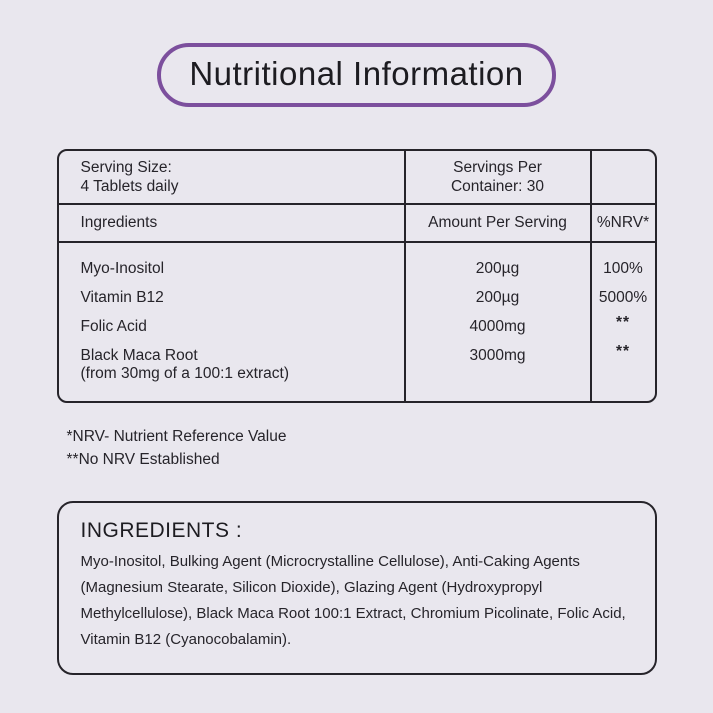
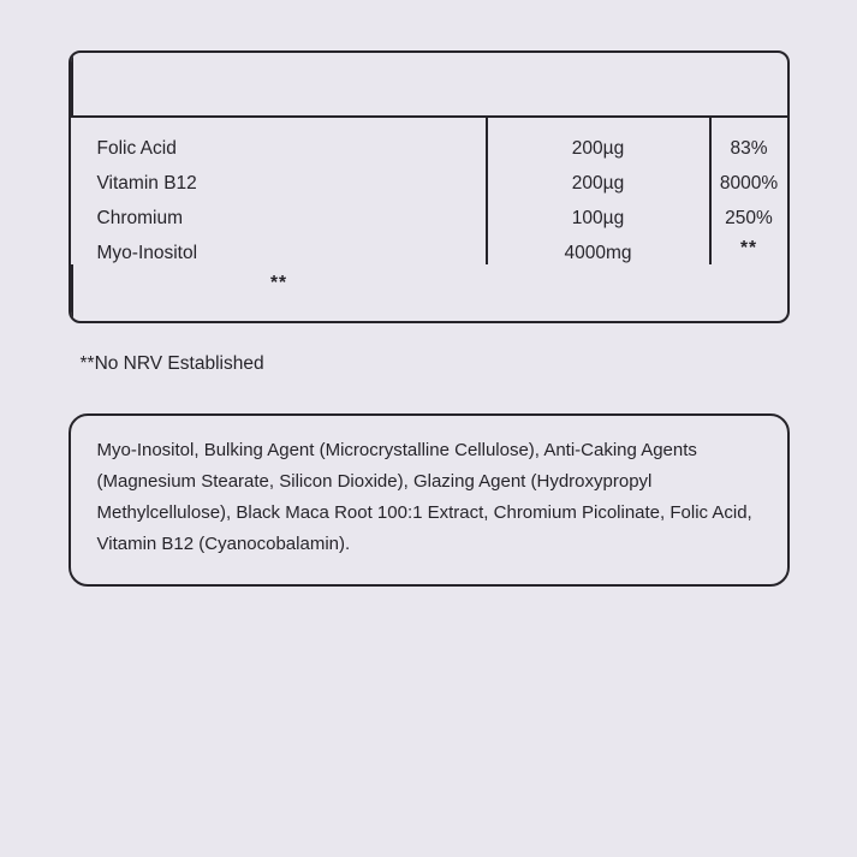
- Nutritional Information
- Serving Size:
- 4 Tablets daily
- Servings Per
- Container: 30
- Ingredients
- Amount Per Serving
- %NRV*
- Myo-Inositol
+ Folic Acid
  200µg
- 100%
+ 83%
  Vitamin B12
  200µg
- 5000%
+ 8000%
+ Chromium
+ 100µg
+ 250%
- Folic Acid
+ Myo-Inositol
  4000mg
  **
- Black Maca Root
- (from 30mg of a 100:1 extract)
- 3000mg
  **
- *NRV- Nutrient Reference Value
  **No NRV Established
- INGREDIENTS :
  Myo-Inositol, Bulking Agent (Microcrystalline Cellulose), Anti-Caking Agents (Magnesium Stearate, Silicon Dioxide), Glazing Agent (Hydroxypropyl Methylcellulose), Black Maca Root 100:1 Extract, Chromium Picolinate, Folic Acid, Vitamin B12 (Cyanocobalamin).
